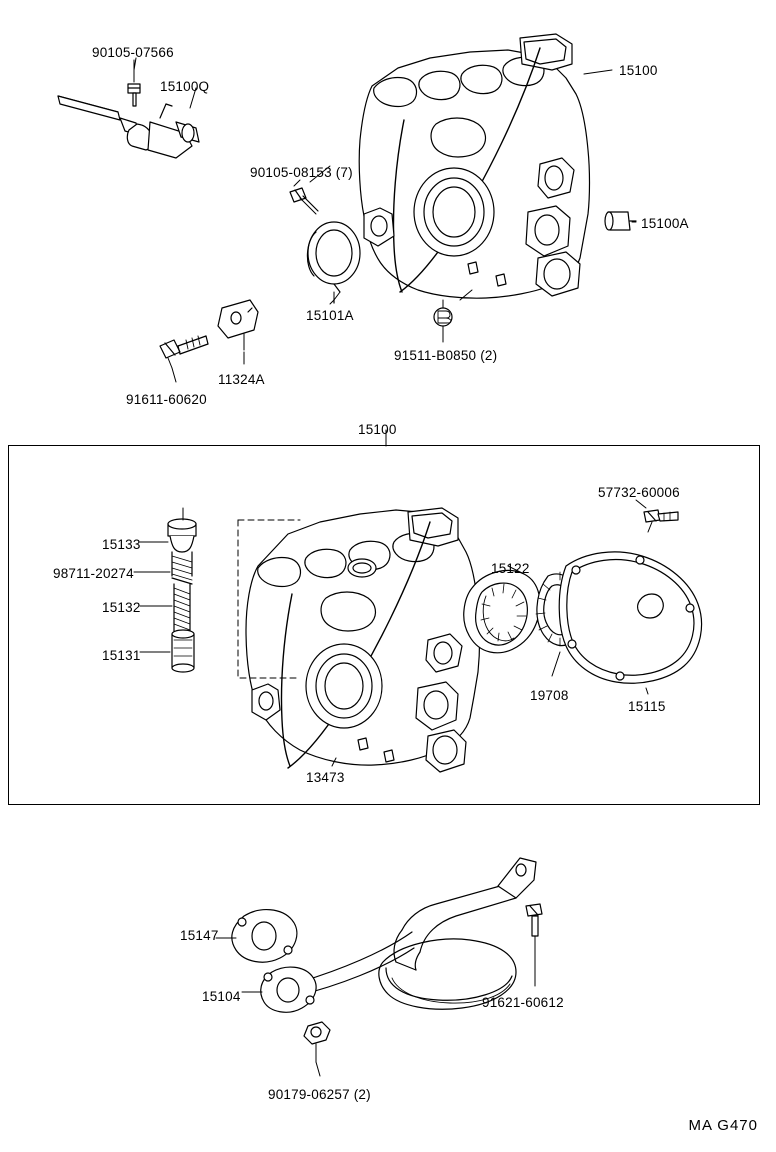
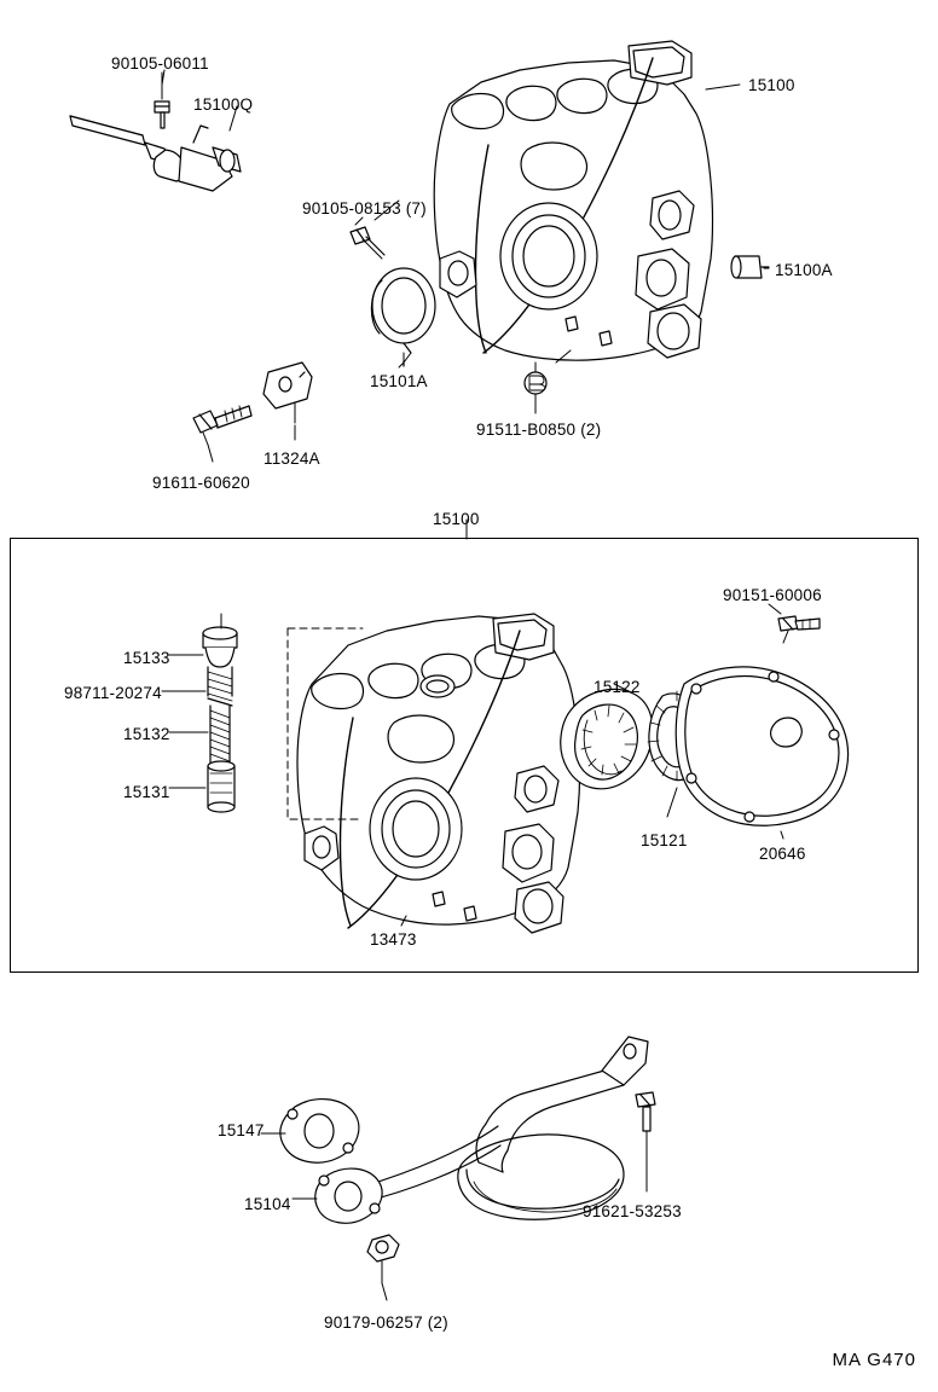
- 90105-07566
+ 90105-06011
  15100Q
  15100
  90105-08153 (7)
  15100A
  15101A
  91511-B0850 (2)
  11324A
  91611-60620
  15100
  15133
- 57732-60006
+ 90151-60006
  98711-20274
  15122
  15132
  15131
- 19708
+ 15121
- 15115
+ 20646
  13473
  15147
  15104
- 91621-60612
+ 91621-53253
  90179-06257 (2)
  MA G470
